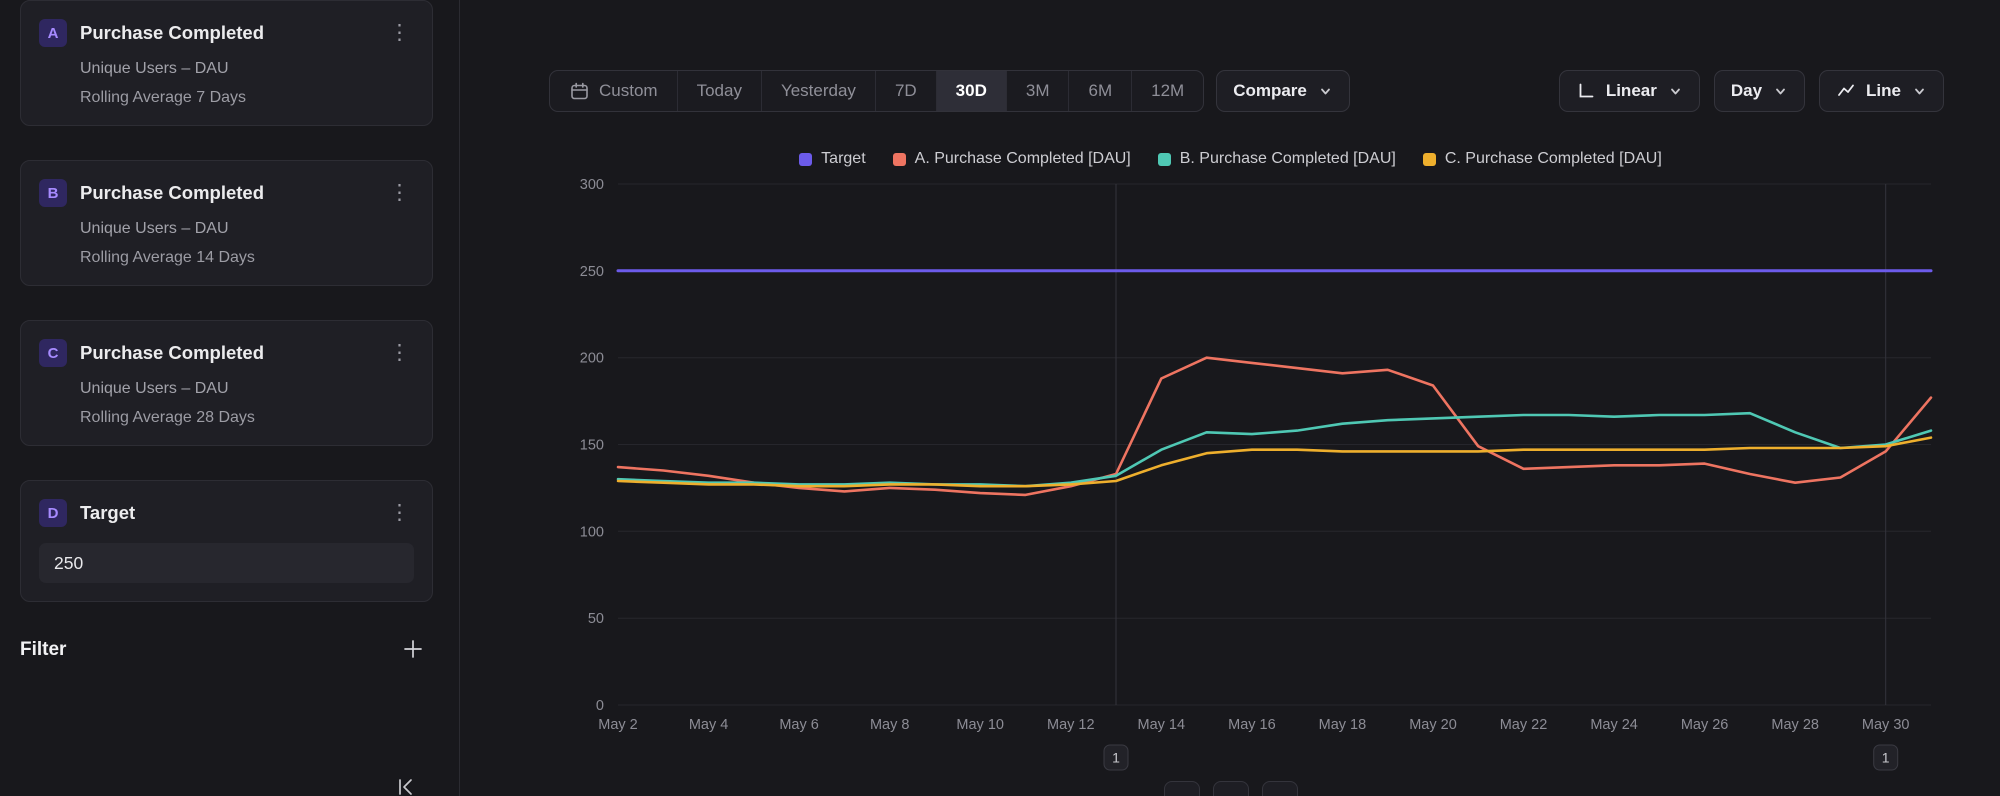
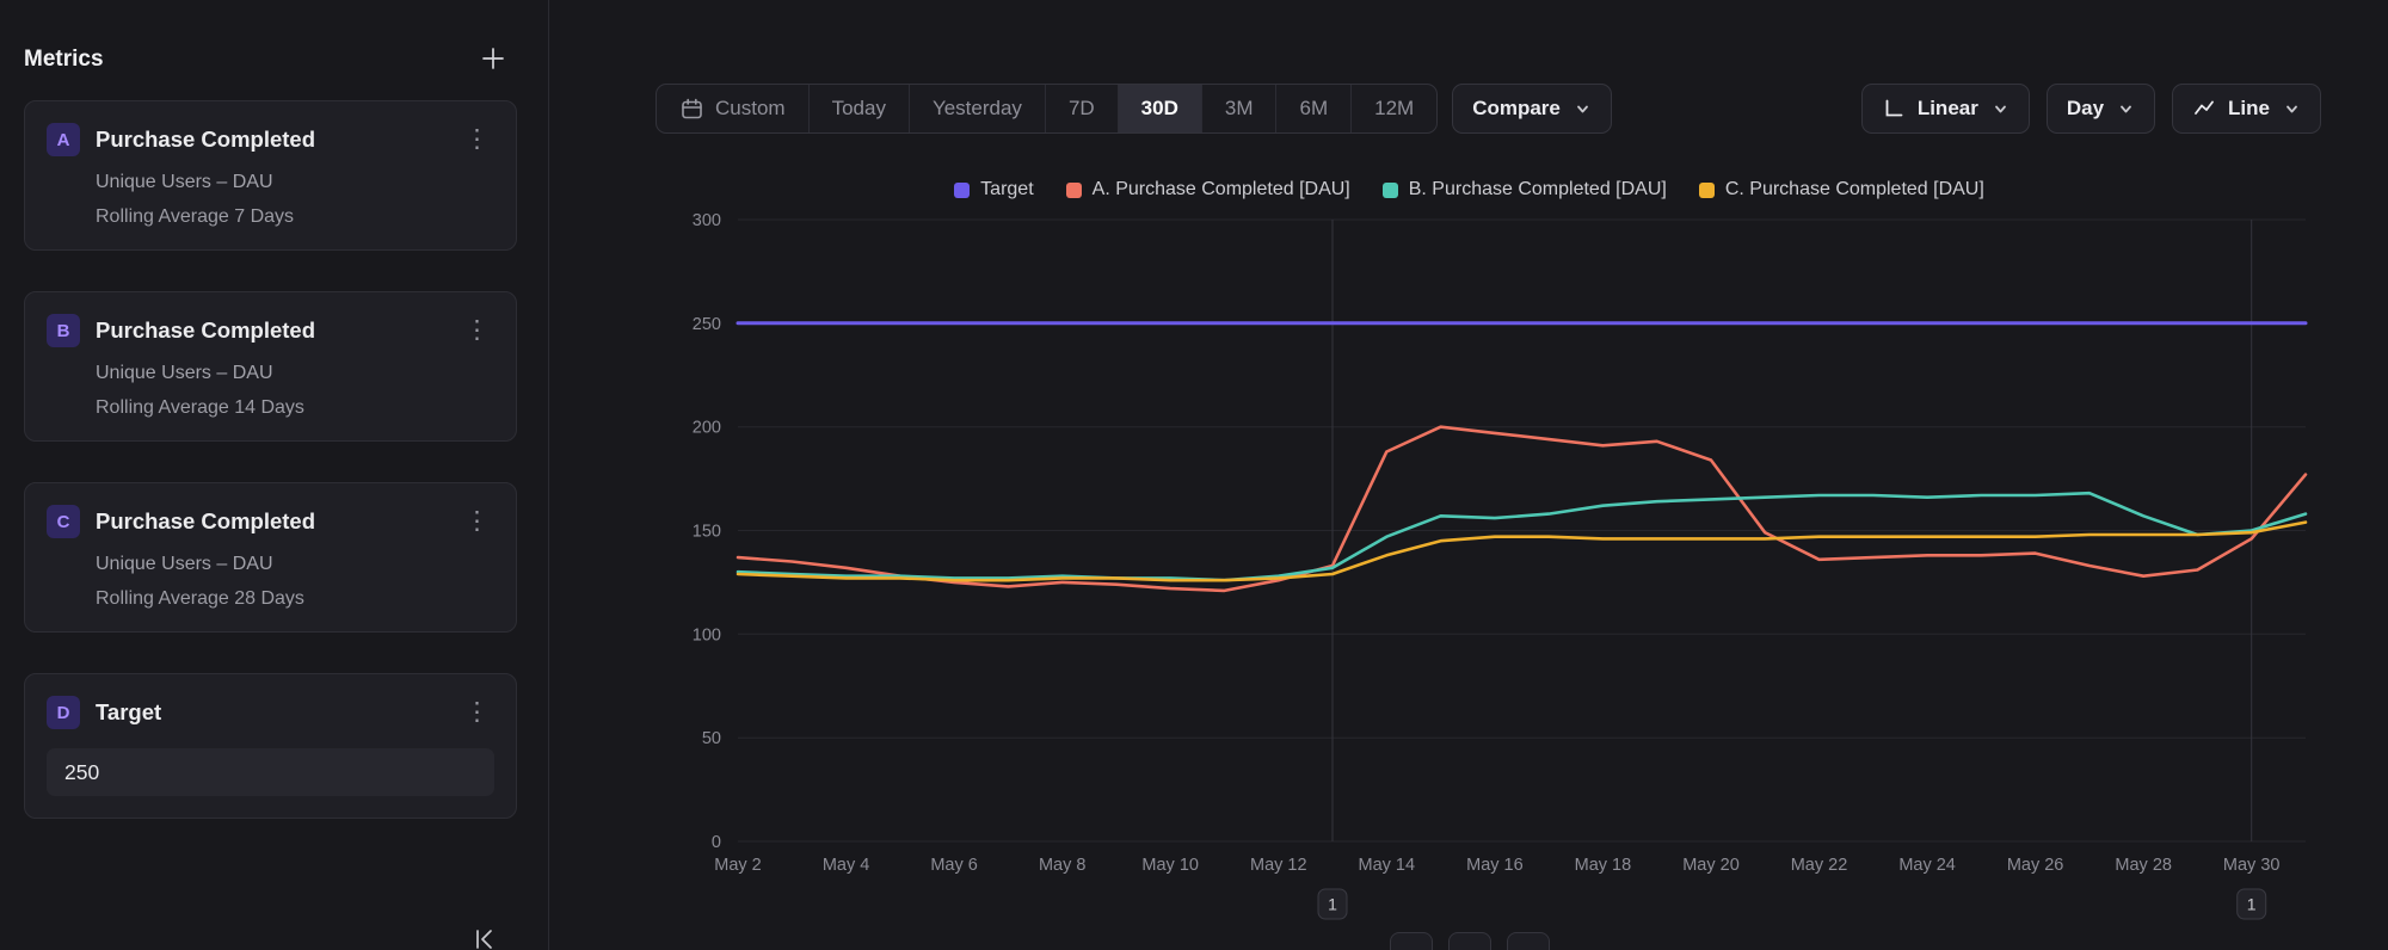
+ Metrics
  A
  Purchase Completed
  ⋮
  Unique Users – DAU
  Rolling Average 7 Days
  B
  Purchase Completed
  ⋮
  Unique Users – DAU
  Rolling Average 14 Days
  C
  Purchase Completed
  ⋮
  Unique Users – DAU
  Rolling Average 28 Days
  D
  Target
  ⋮
  250
- Filter
  Custom
  Today
  Yesterday
  7D
  30D
  3M
  6M
  12M
  Compare
  Linear
  Day
  Line
  Target
  A. Purchase Completed [DAU]
  B. Purchase Completed [DAU]
  C. Purchase Completed [DAU]
  0
  50
  100
  150
  200
  250
  300
  1
  1
  May 2
  May 4
  May 6
  May 8
  May 10
  May 12
  May 14
  May 16
  May 18
  May 20
  May 22
  May 24
  May 26
  May 28
  May 30
